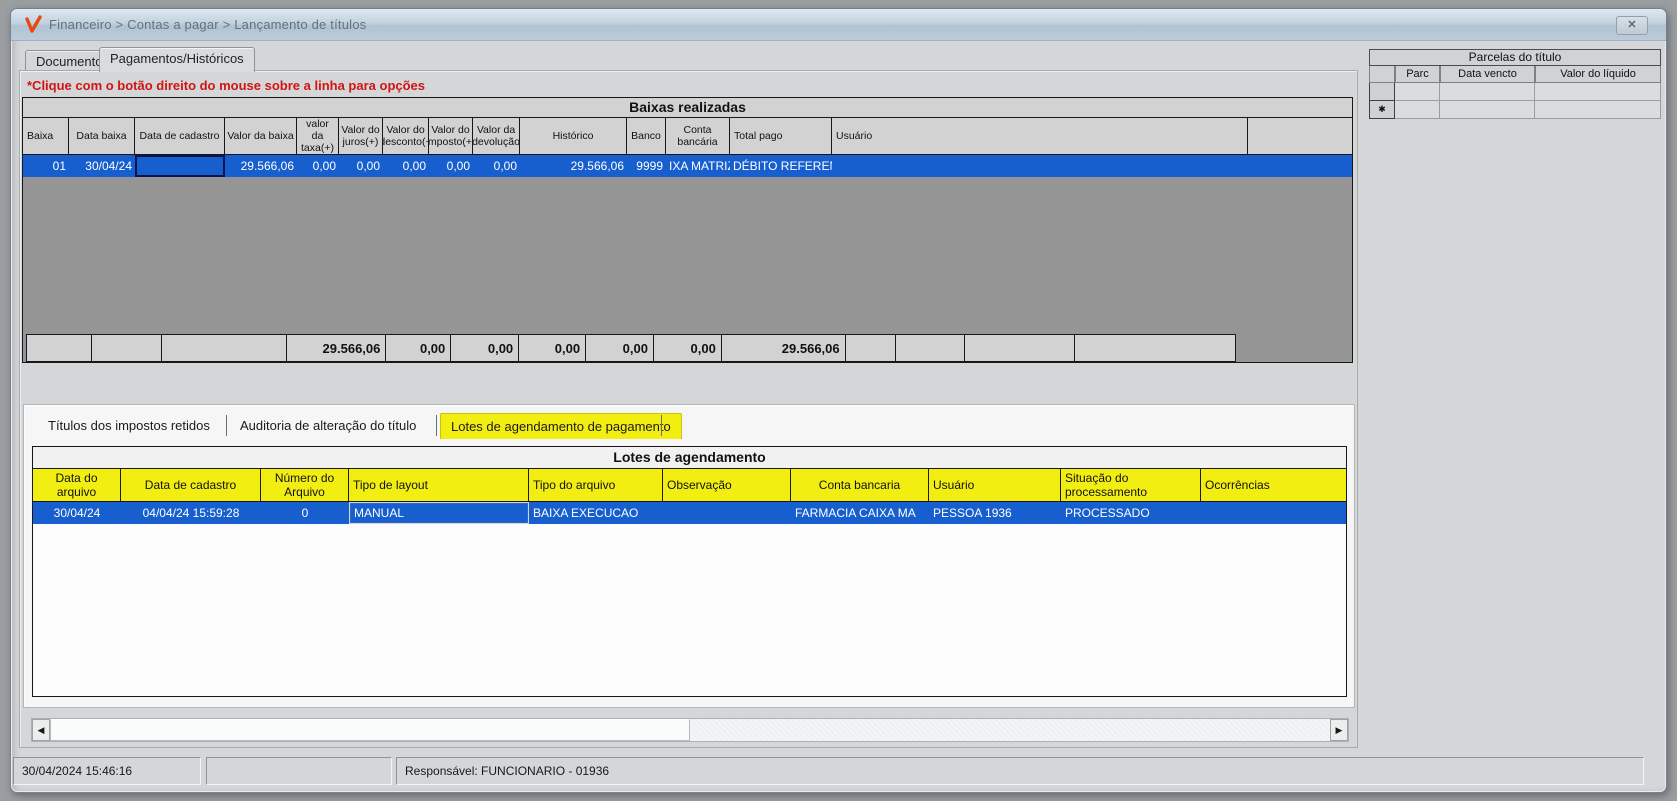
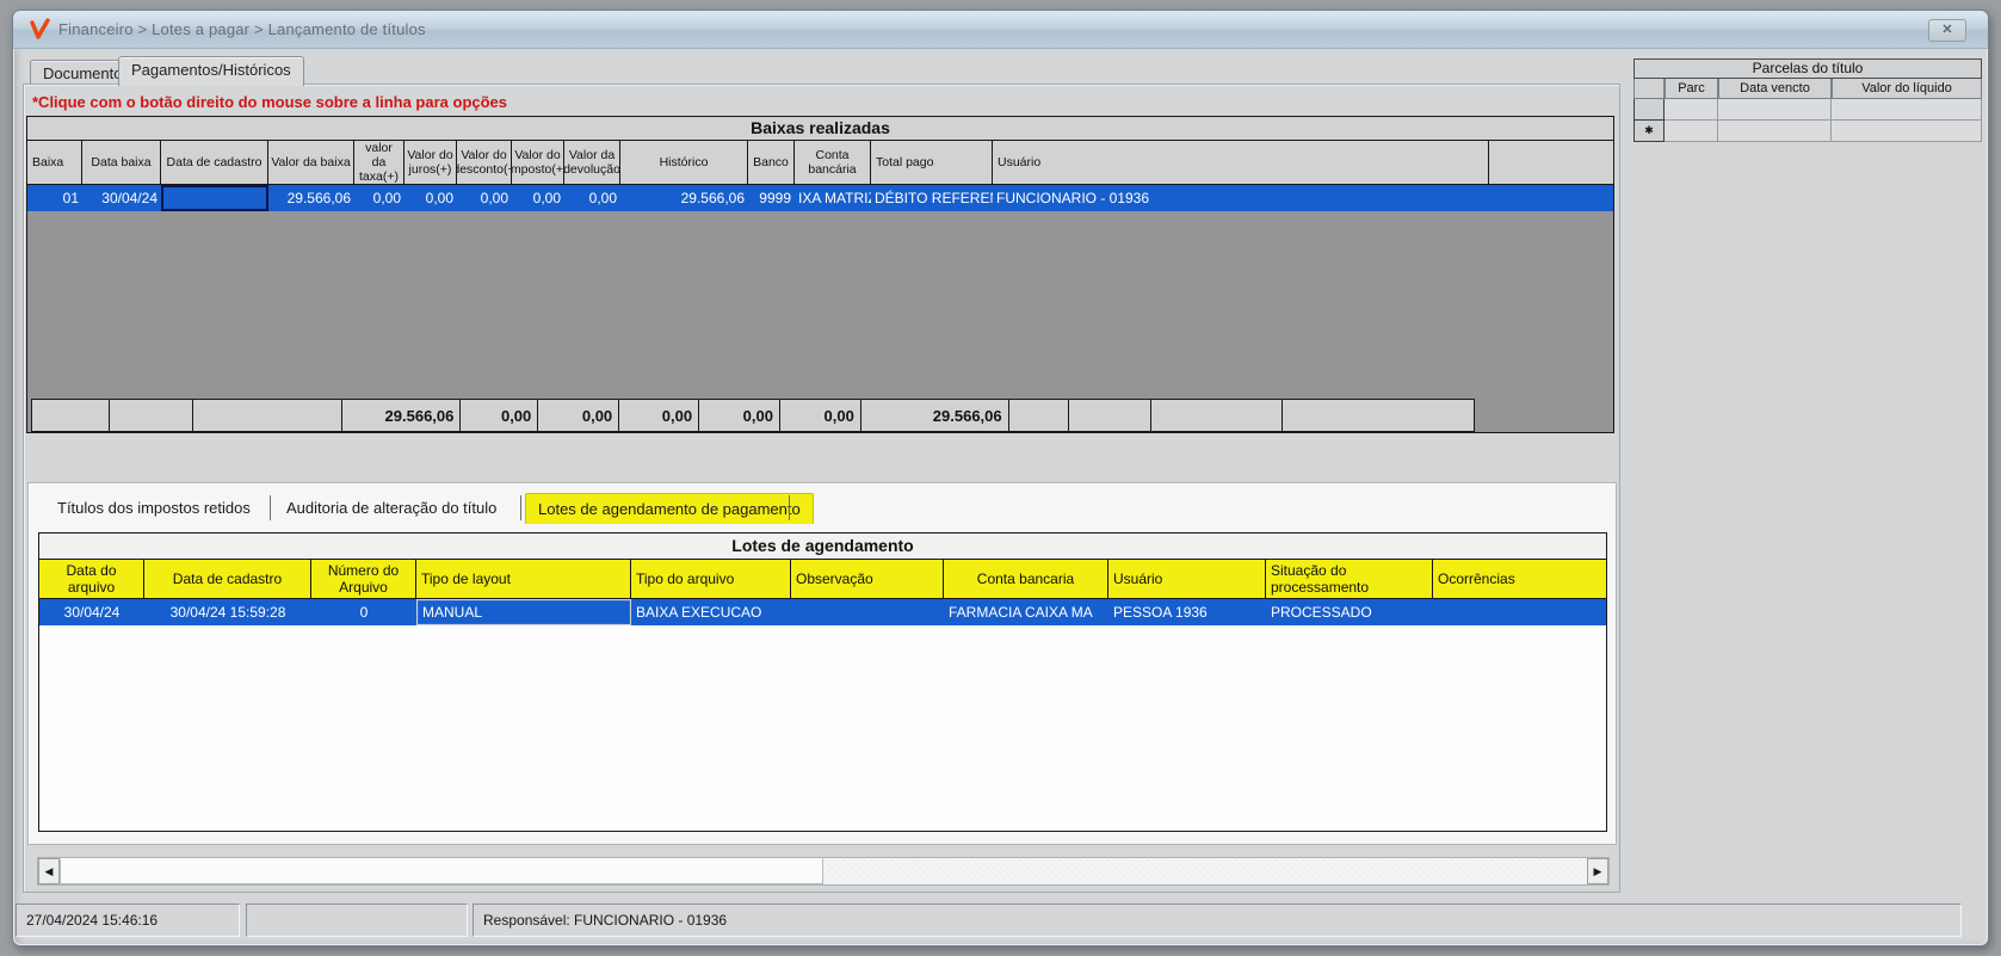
- Financeiro > Contas a pagar > Lançamento de títulos
+ Financeiro > Lotes a pagar > Lançamento de títulos
  ✕
  Document
  Pagamentos/Históricos
  *Clique com o botão direito do mouse sobre a linha para opções
  Baixas realizadas
  Baixa
  Data baixa
  Data de cadastro
  Valor da baixa
  valor da taxa(+)
  Valor do juros(+)
  Valor do desconto(+
  Valor do mposto(+
  Valor da devolução
  Histórico
  Banco
  Conta bancária
  Total pago
  Usuário
  01
  30/04/24
  29.566,06
  0,00
  0,00
  0,00
  0,00
  0,00
  29.566,06
  9999
  IXA MATRI
  DÉBITO REFERE
+ FUNCIONARIO - 01936
  29.566,06
  0,00
  0,00
  0,00
  0,00
  0,00
  29.566,06
  Títulos dos impostos retidos
  Auditoria de alteração do título
  Lotes de agendamento de pagameno
  Lotes de agendamento
  Data do arquivo
  Data de cadastro
  Número do Arquivo
  Tipo de layout
  Tipo do arquivo
  Observação
  Conta bancaria
  Usuário
  Situação do processamento
  Ocorrências
  30/04/24
- 04/04/24 15:59:28
+ 30/04/24 15:59:28
  0
  MANUAL
  BAIXA EXECUCAO
  FARMACIA CAIXA MA
  PESSOA 1936
  PROCESSADO
  ◀
  ▶
  Parcelas do título
  Parc
  Data vencto
  Valor do líquido
  ✱
- 30/04/2024 15:46:16
+ 27/04/2024 15:46:16
  Responsável: FUNCIONARIO - 01936
